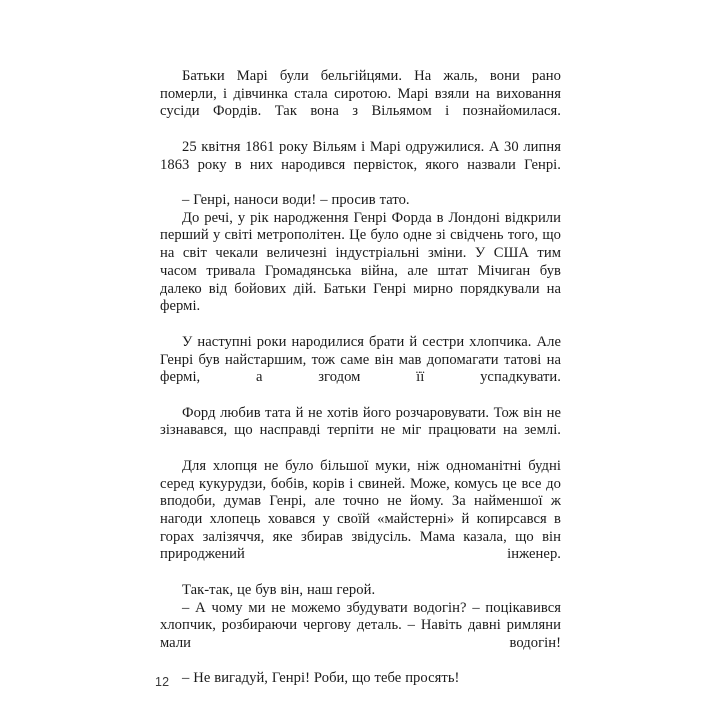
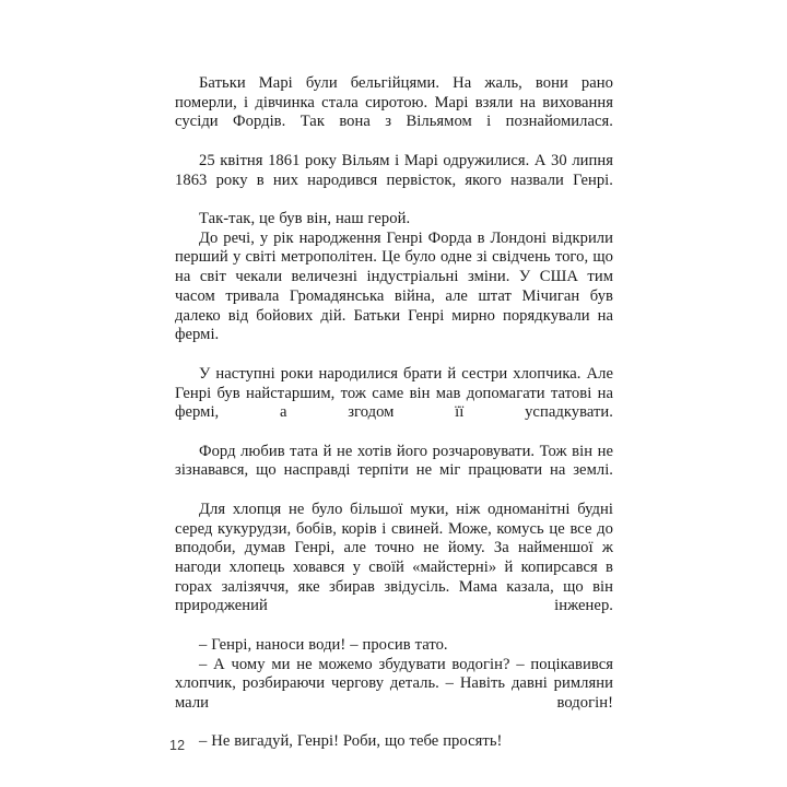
  Батьки Марі були бельгійцями. На жаль, вони рано померли, і дівчинка стала сиротою. Марі взяли на виховання сусіди Фордів. Так вона з Вільямом і познайомилася.
  25 квітня 1861 року Вільям і Марі одружилися. А 30 липня 1863 року в них народився первісток, якого назвали Генрі.
- – Генрі, наноси води! – просив тато.
+ Так-так, це був він, наш герой.
  До речі, у рік народження Генрі Форда в Лондоні відкрили перший у світі метрополітен. Це було одне зі свідчень того, що на світ чекали величезні індустріальні зміни. У США тим часом тривала Громадянська війна, але штат Мічиган був далеко від бойових дій. Батьки Генрі мирно порядкували на фермі.
  У наступні роки народилися брати й сестри хлопчика. Але Генрі був найстаршим, тож саме він мав допомагати татові на фермі, а згодом її успадкувати.
  Форд любив тата й не хотів його розчаровувати. Тож він не зізнавався, що насправді терпіти не міг працювати на землі.
  Для хлопця не було більшої муки, ніж одноманітні будні серед кукурудзи, бобів, корів і свиней. Може, комусь це все до вподоби, думав Генрі, але точно не йому. За найменшої ж нагоди хлопець ховався у своїй «майстерні» й копирсався в горах залізяччя, яке збирав звідусіль. Мама казала, що він природжений інженер.
- Так-так, це був він, наш герой.
+ – Генрі, наноси води! – просив тато.
  – А чому ми не можемо збудувати водогін? – поцікавився хлопчик, розбираючи чергову деталь. – Навіть давні римляни мали водогін!
  – Не вигадуй, Генрі! Роби, що тебе просять!
  12
